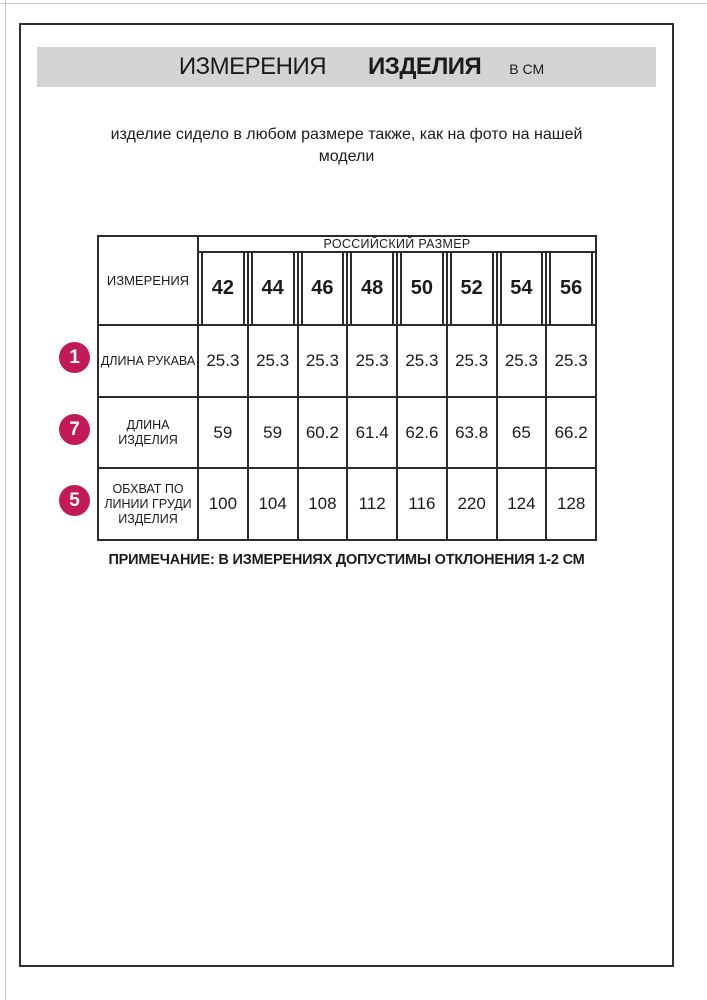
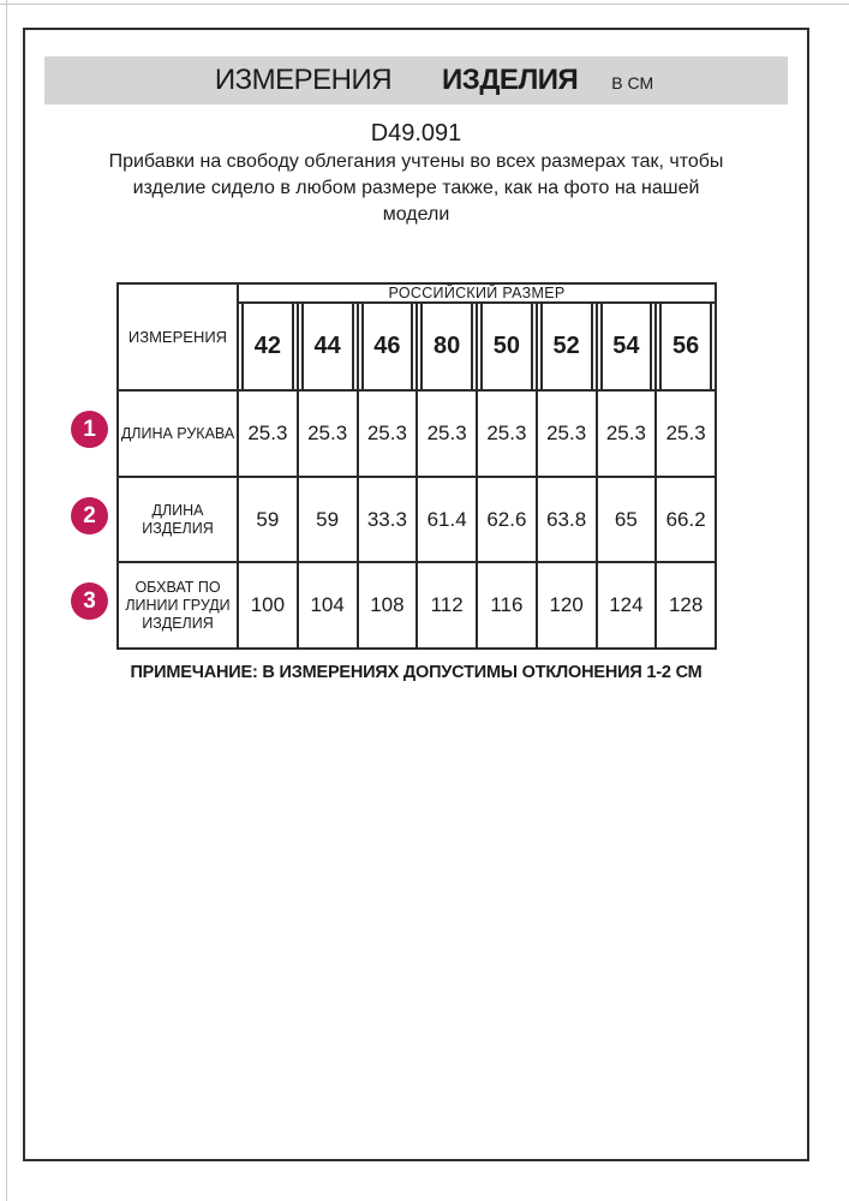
  ИЗМЕРЕНИЯ
  ИЗДЕЛИЯ
  В СМ
+ D49.091
+ Прибавки на свободу облегания учтены во всех размерах так, чтобы
  изделие сидело в любом размере также, как на фото на нашей
  модели
  ИЗМЕРЕНИЯ	РОССИЙСКИЙ РАЗМЕР
- 42	44	46	48	50	52	54	56
+ 42	44	46	80	50	52	54	56
  ДЛИНА РУКАВА	25.3	25.3	25.3	25.3	25.3	25.3	25.3	25.3
- ДЛИНА ИЗДЕЛИЯ	59	59	60.2	61.4	62.6	63.8	65	66.2
+ ДЛИНА ИЗДЕЛИЯ	59	59	33.3	61.4	62.6	63.8	65	66.2
- ОБХВАТ ПО ЛИНИИ ГРУДИ ИЗДЕЛИЯ	100	104	108	112	116	220	124	128
+ ОБХВАТ ПО ЛИНИИ ГРУДИ ИЗДЕЛИЯ	100	104	108	112	116	120	124	128
  1
- 7
+ 2
- 5
+ 3
  ПРИМЕЧАНИЕ: В ИЗМЕРЕНИЯХ ДОПУСТИМЫ ОТКЛОНЕНИЯ 1-2 СМ
